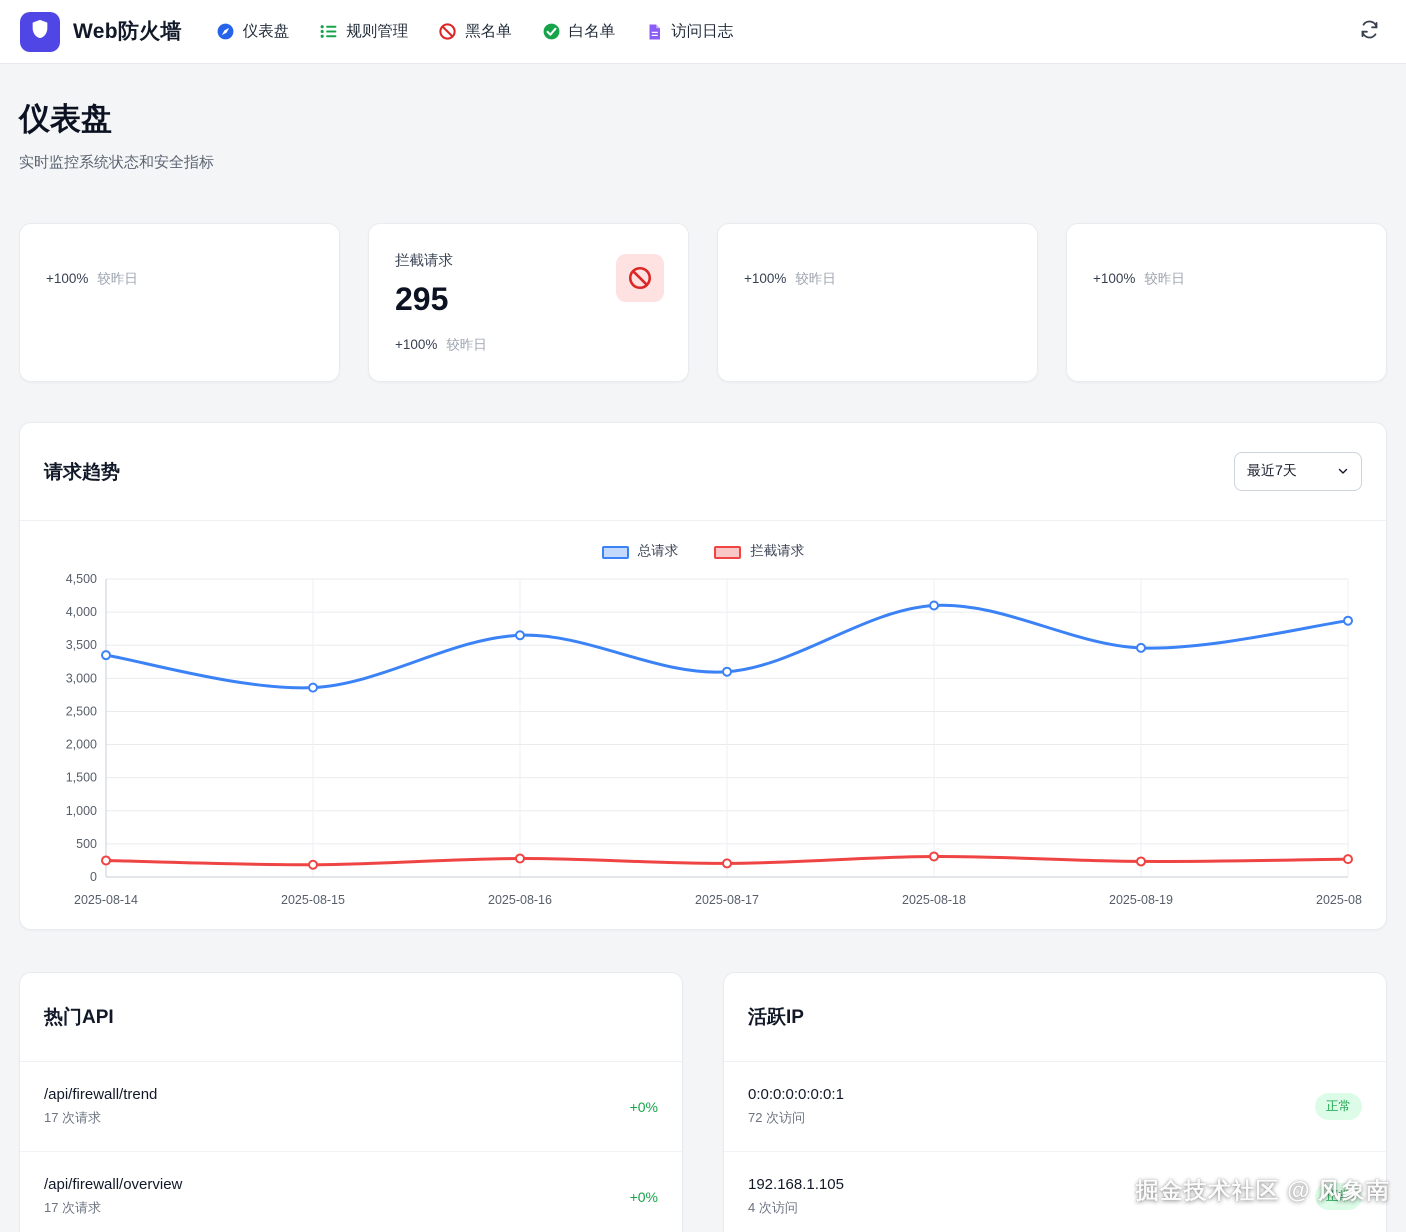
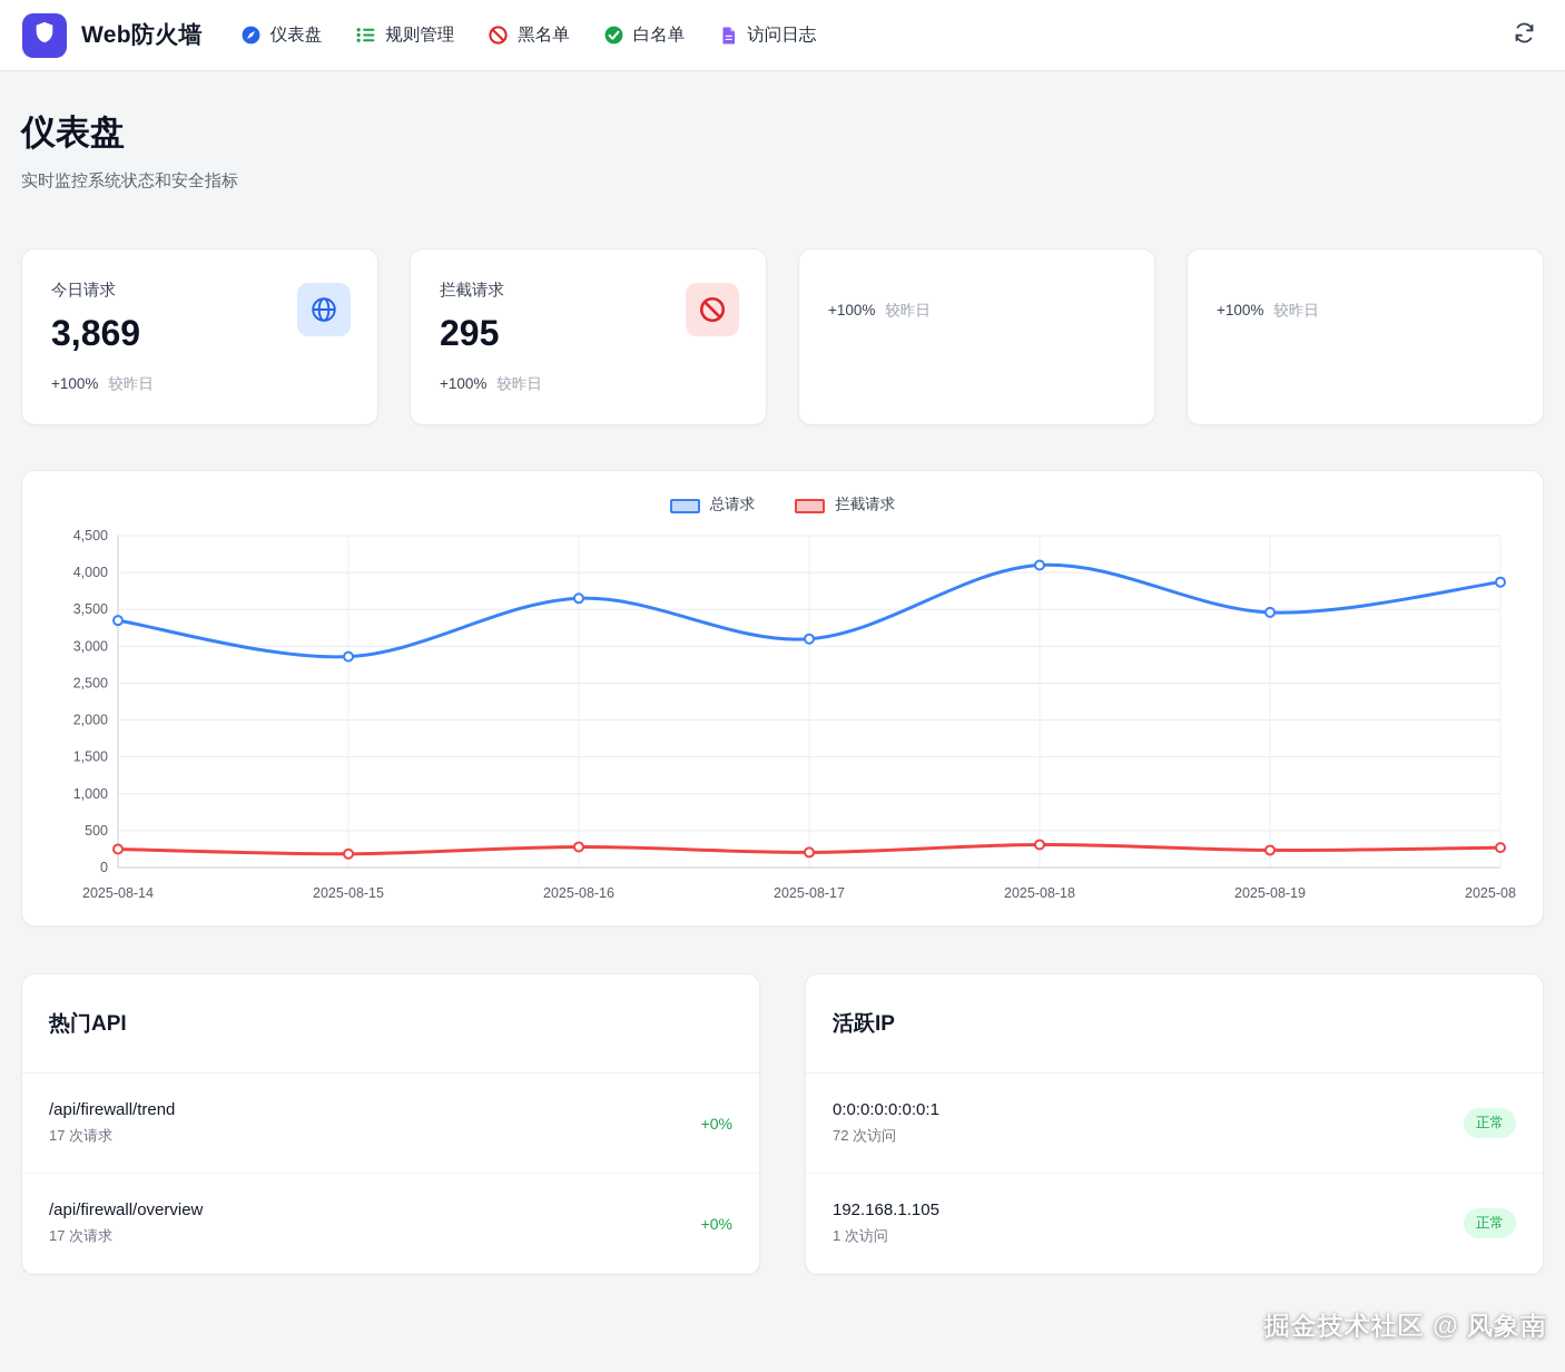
  Web防火墙
  仪表盘
  规则管理
  黑名单
  白名单
  访问日志
  仪表盘
  实时监控系统状态和安全指标
+ 今日请求
+ 3,869
  +100% 较昨日
  拦截请求
  295
  +100% 较昨日
  +100% 较昨日
  +100% 较昨日
- 请求趋势
- 最近7天
  总请求
  拦截请求
  0
  500
  1,000
  1,500
  2,000
  2,500
  3,000
  3,500
  4,000
  4,500
  2025-08-14
  2025-08-15
  2025-08-16
  2025-08-17
  2025-08-18
  2025-08-19
  2025-08
  热门API
  /api/firewall/trend
  17 次请求
  +0%
  /api/firewall/overview
  17 次请求
  +0%
  活跃IP
  0:0:0:0:0:0:0:1
  72 次访问
  正常
  192.168.1.105
- 4 次访问
+ 1 次访问
  正常
  掘金技术社区 @ 风象南
